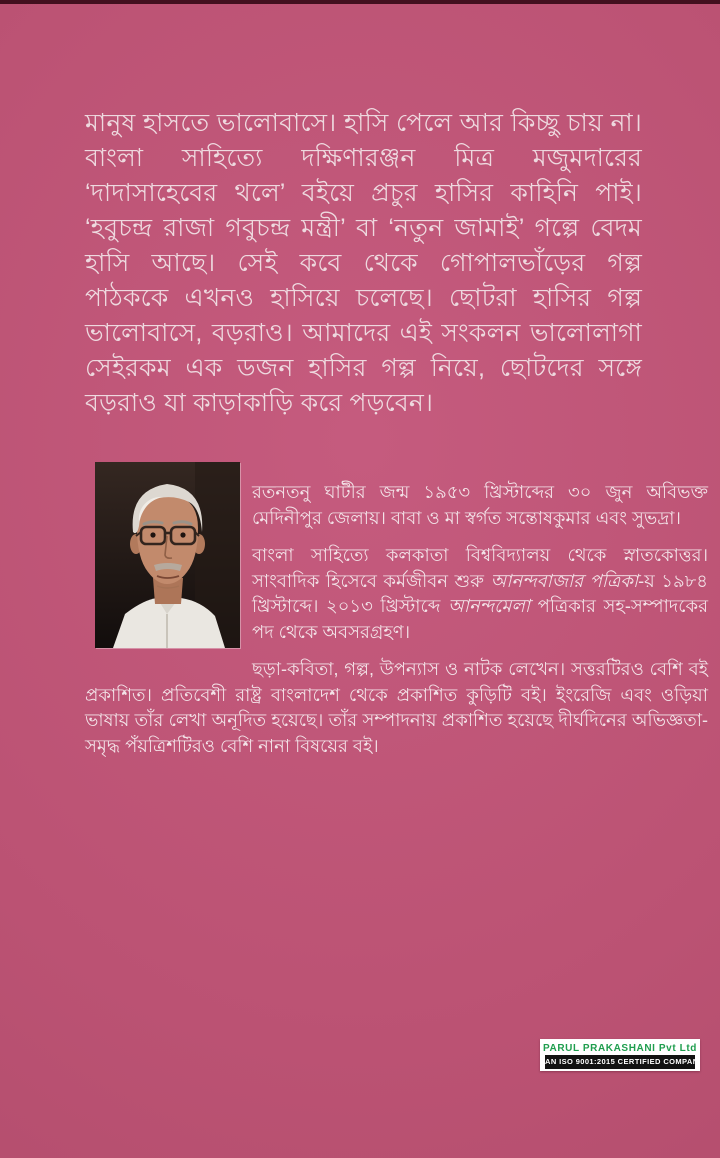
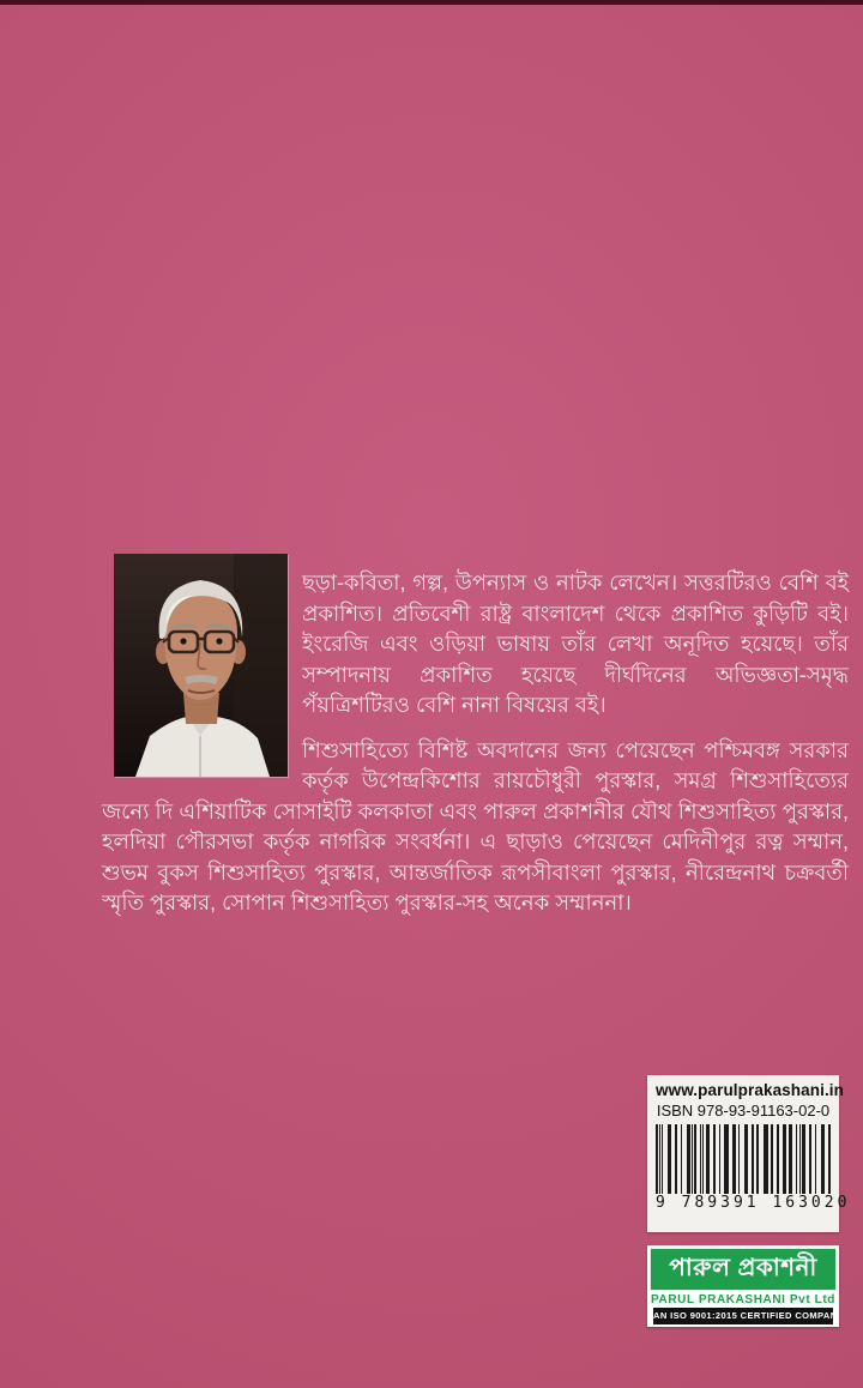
- মানুষ হাসতে ভালোবাসে। হাসি পেলে আর কিচ্ছু চায় না। বাংলা সাহিত্যে দক্ষিণারঞ্জন মিত্র মজুমদারের ‘দাদাসাহেবের থলে’ বইয়ে প্রচুর হাসির কাহিনি পাই। ‘হবুচন্দ্র রাজা গবুচন্দ্র মন্ত্রী’ বা ‘নতুন জামাই’ গল্পে বেদম হাসি আছে। সেই কবে থেকে গোপালভাঁড়ের গল্প পাঠককে এখনও হাসিয়ে চলেছে। ছোটরা হাসির গল্প ভালোবাসে, বড়রাও। আমাদের এই সংকলন ভালোলাগা সেইরকম এক ডজন হাসির গল্প নিয়ে, ছোটদের সঙ্গে বড়রাও যা কাড়াকাড়ি করে পড়বেন।
- রতনতনু ঘাটীর জন্ম ১৯৫৩ খ্রিস্টাব্দের ৩০ জুন অবিভক্ত মেদিনীপুর জেলায়। বাবা ও মা স্বর্গত সন্তোষকুমার এবং সুভদ্রা।
- বাংলা সাহিত্যে কলকাতা বিশ্ববিদ্যালয় থেকে স্নাতকোত্তর। সাংবাদিক হিসেবে কর্মজীবন শুরু আনন্দবাজার পত্রিকা-য় ১৯৮৪ খ্রিস্টাব্দে। ২০১৩ খ্রিস্টাব্দে আনন্দমেলা পত্রিকার সহ-সম্পাদকের পদ থেকে অবসরগ্রহণ।
  ছড়া-কবিতা, গল্প, উপন্যাস ও নাটক লেখেন। সত্তরটিরও বেশি বই প্রকাশিত। প্রতিবেশী রাষ্ট্র বাংলাদেশ থেকে প্রকাশিত কুড়িটি বই। ইংরেজি এবং ওড়িয়া ভাষায় তাঁর লেখা অনূদিত হয়েছে। তাঁর সম্পাদনায় প্রকাশিত হয়েছে দীর্ঘদিনের অভিজ্ঞতা-সমৃদ্ধ পঁয়ত্রিশটিরও বেশি নানা বিষয়ের বই।
+ শিশুসাহিত্যে বিশিষ্ট অবদানের জন্য পেয়েছেন পশ্চিমবঙ্গ সরকার কর্তৃক উপেন্দ্রকিশোর রায়চৌধুরী পুরস্কার, সমগ্র শিশুসাহিত্যের জন্যে দি এশিয়াটিক সোসাইটি কলকাতা এবং পারুল প্রকাশনীর যৌথ শিশুসাহিত্য পুরস্কার, হলদিয়া পৌরসভা কর্তৃক নাগরিক সংবর্ধনা। এ ছাড়াও পেয়েছেন মেদিনীপুর রত্ন সম্মান, শুভম বুকস শিশুসাহিত্য পুরস্কার, আন্তর্জাতিক রূপসীবাংলা পুরস্কার, নীরেন্দ্রনাথ চক্রবর্তী স্মৃতি পুরস্কার, সোপান শিশুসাহিত্য পুরস্কার-সহ অনেক সম্মাননা।
+ www.parulprakashani.in
+ ISBN 978-93-91163-02-0
+ 9 789391 163020
+ পারুল প্রকাশনী
  PARUL PRAKASHANI Pvt Ltd
  AN ISO 9001:2015 CERTIFIED COMPA
